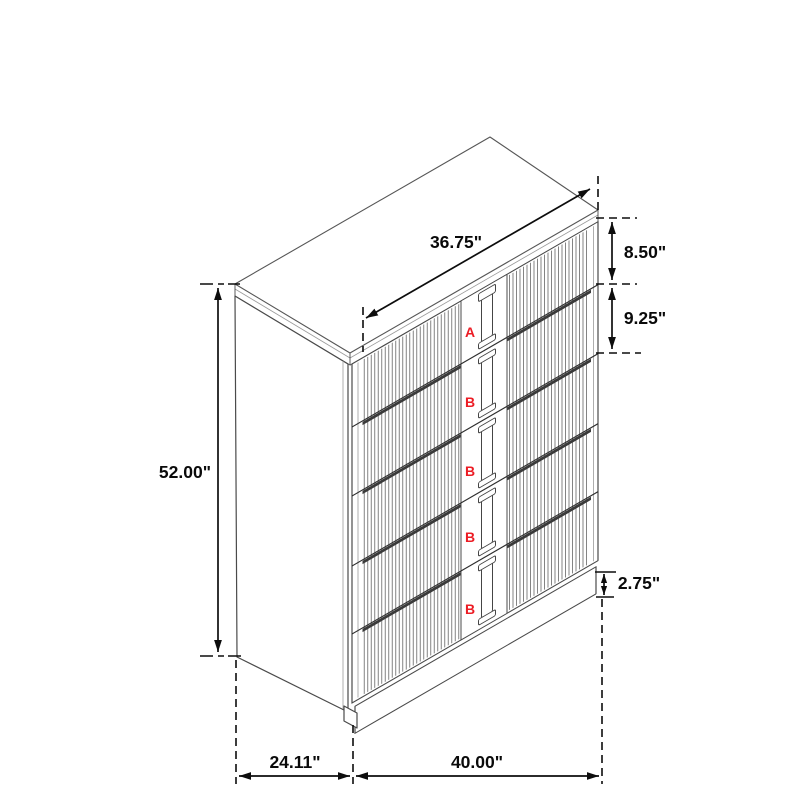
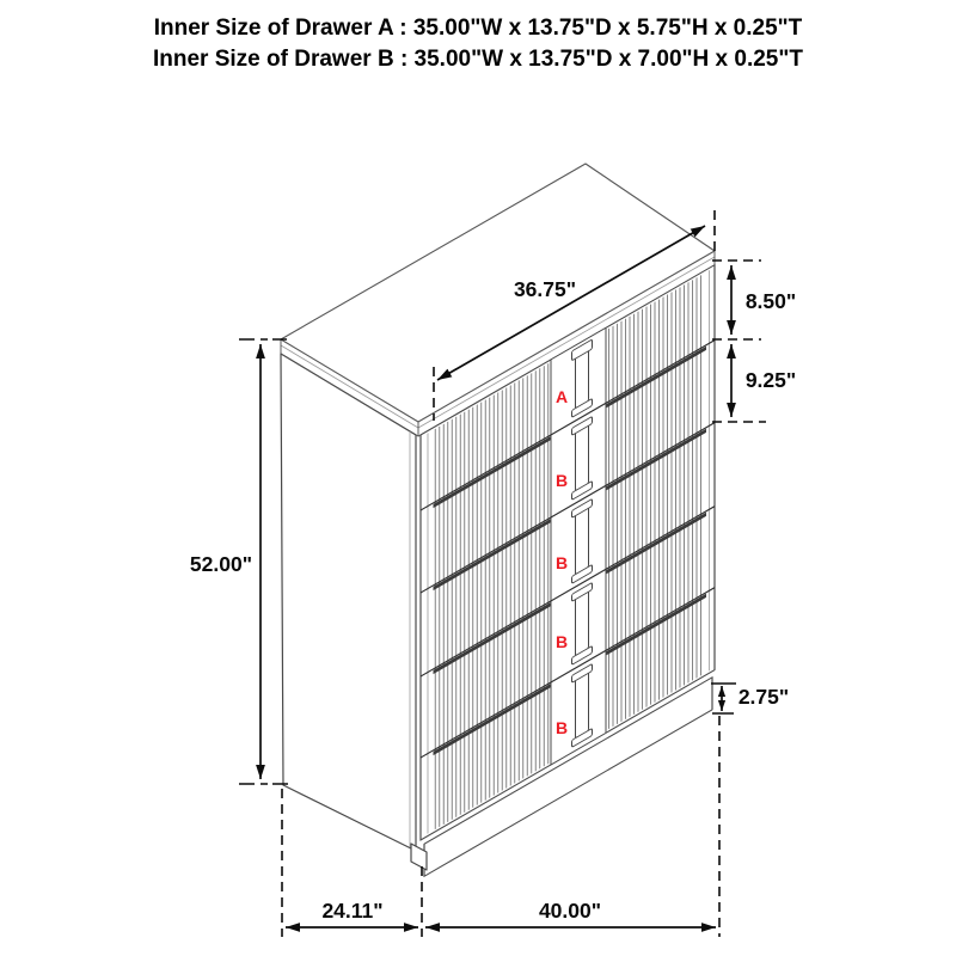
+ Inner Size of Drawer A : 35.00"W x 13.75"D x 5.75"H x 0.25"T
+ Inner Size of Drawer B : 35.00"W x 13.75"D x 7.00"H x 0.25"T
  A
  B
  B
  B
  B
  36.75"
  8.50"
  9.25"
  52.00"
  2.75"
  24.11"
  40.00"
